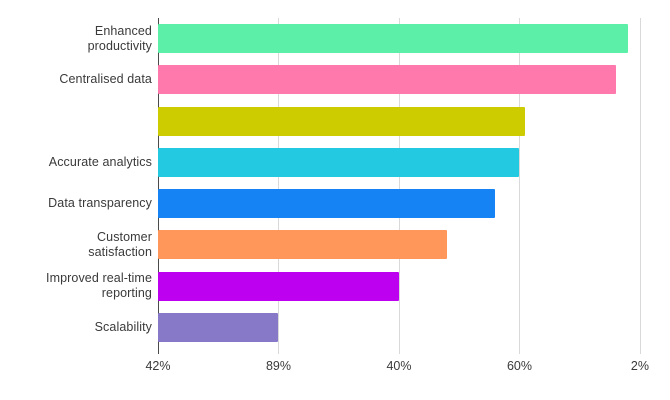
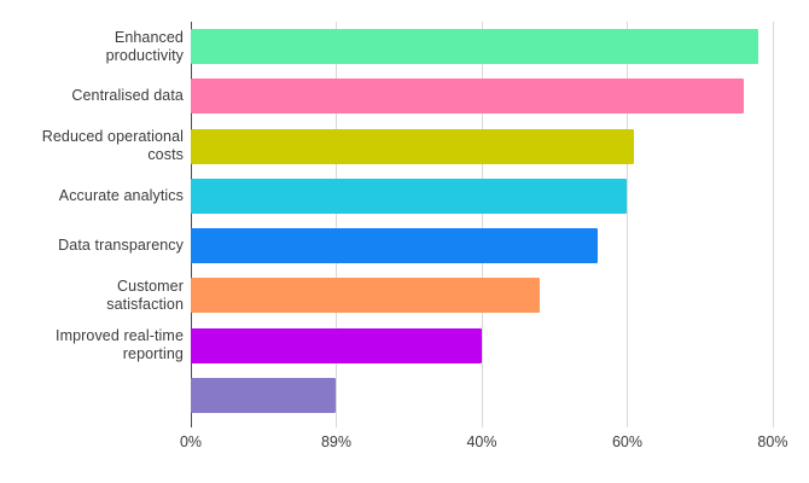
  Enhanced
  productivity
  Centralised data
+ Reduced operational
+ costs
  Accurate analytics
  Data transparency
  Customer
  satisfaction
  Improved real-time
  reporting
- Scalability
- 42%
+ 0%
  89%
  40%
  60%
- 2%
+ 80%
